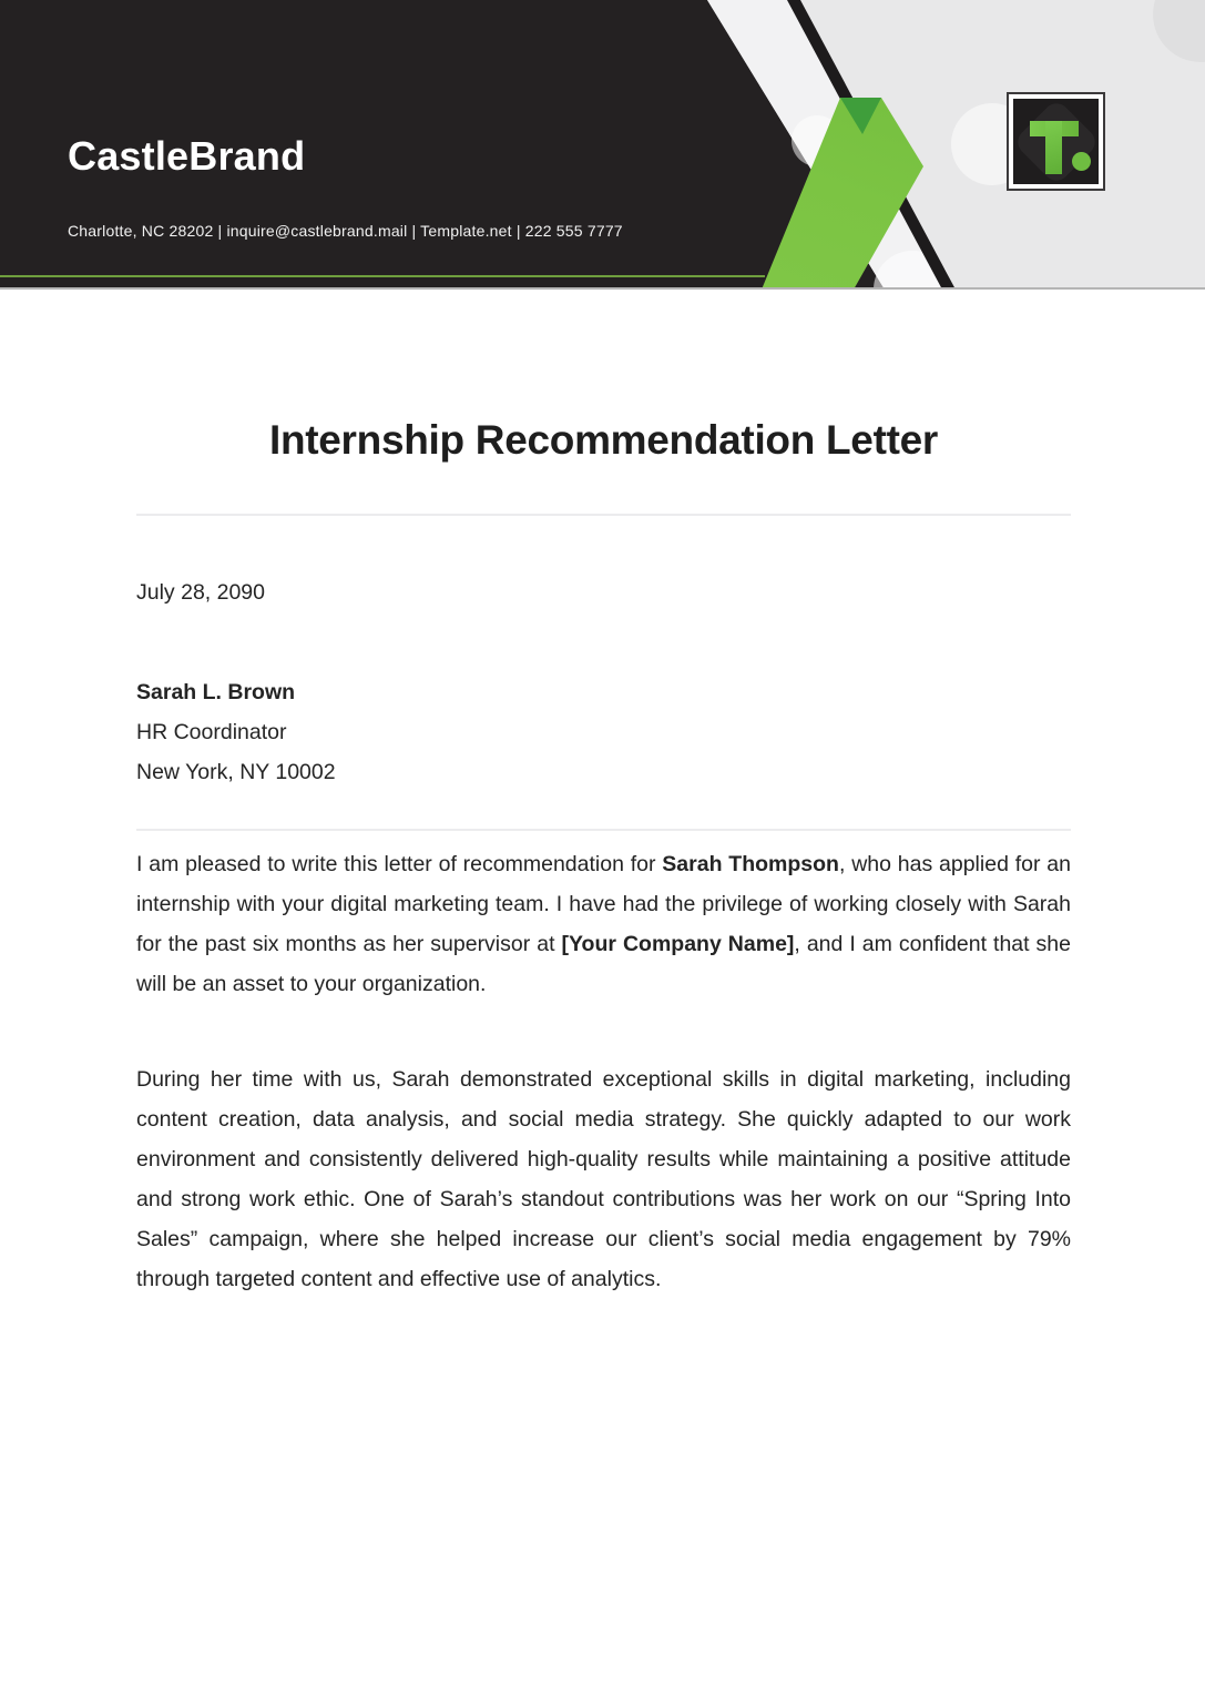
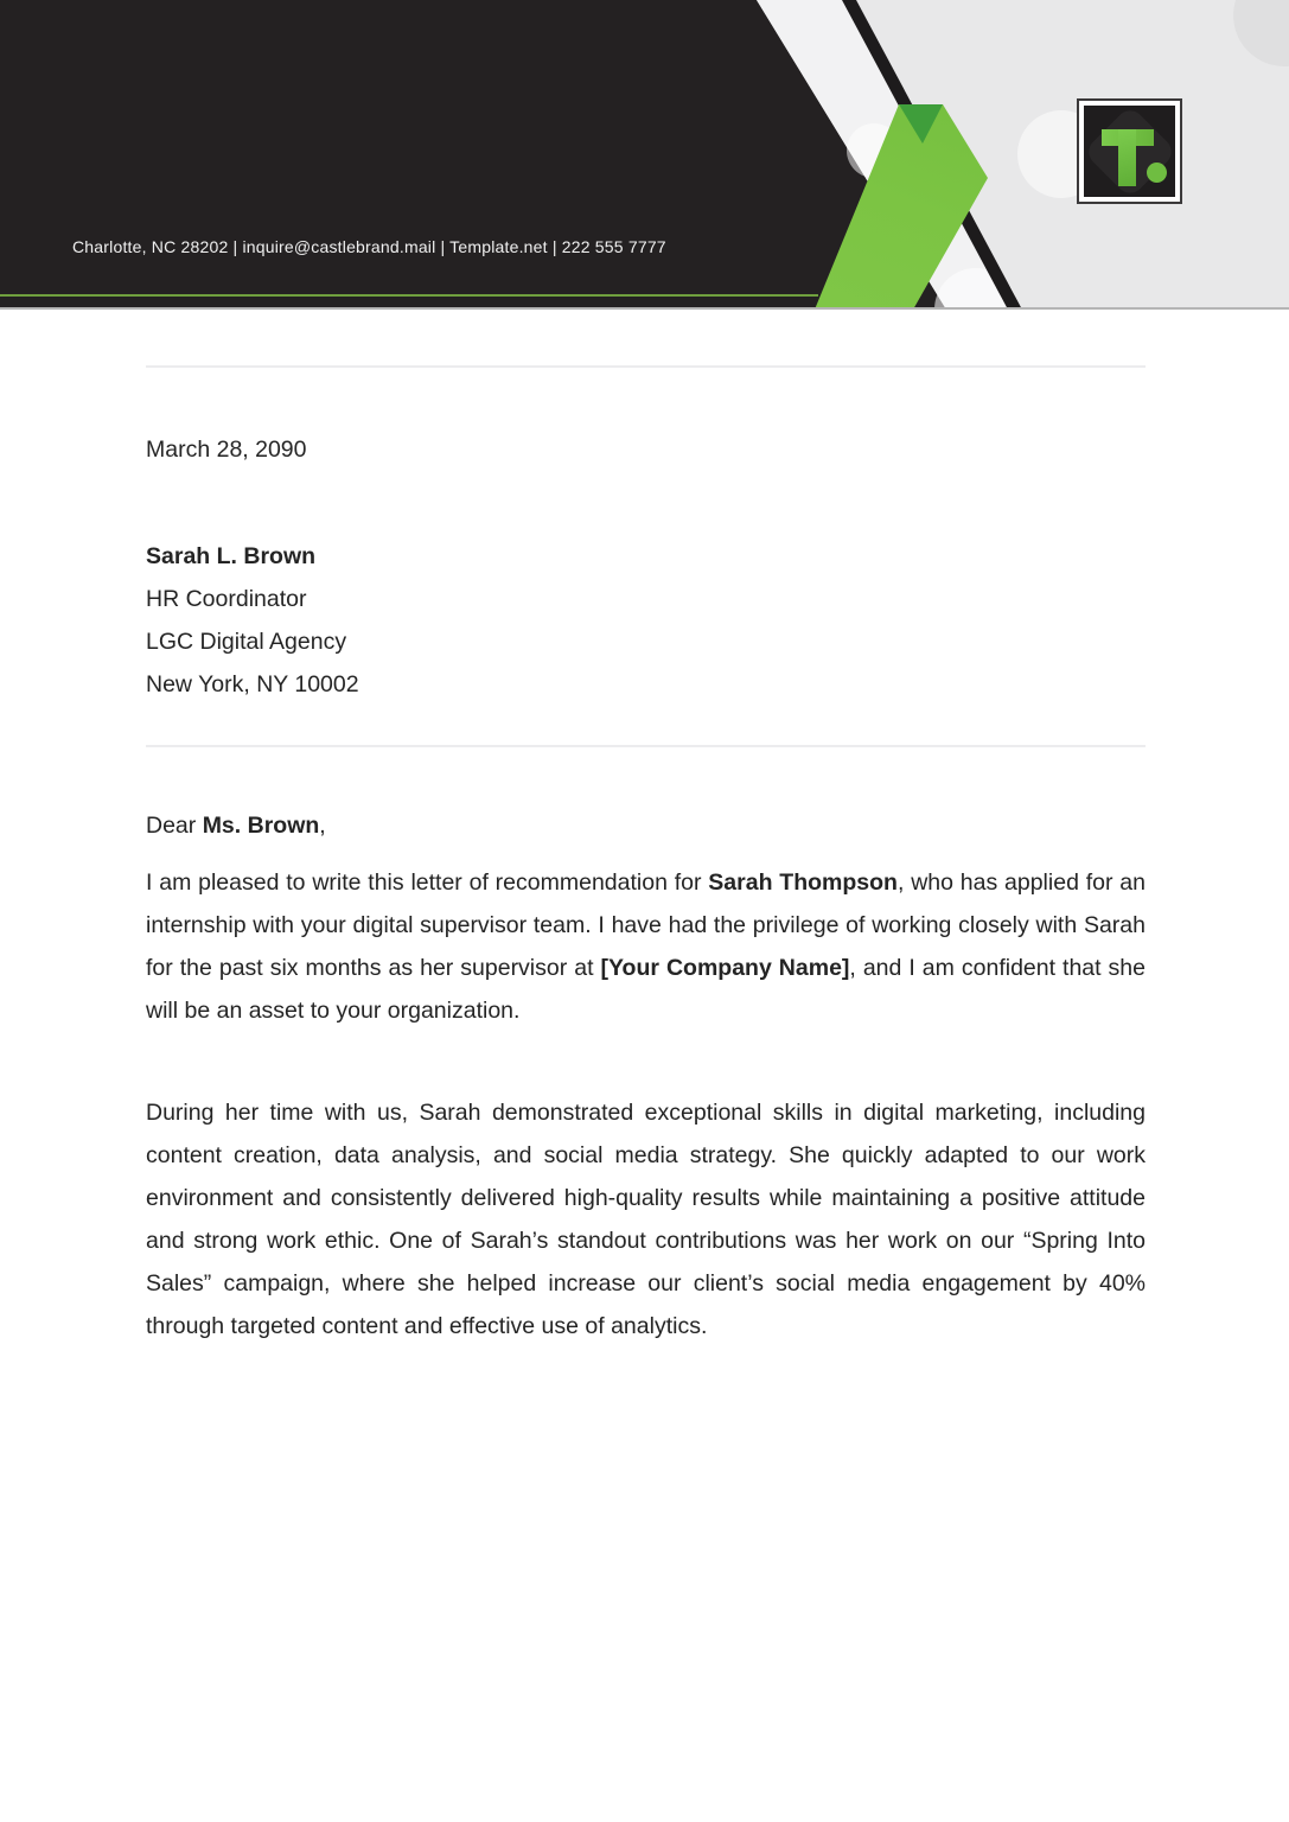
- CastleBrand
  Charlotte, NC 28202 | inquire@castlebrand.mail | Template.net | 222 555 7777
- Internship Recommendation Letter
- July 28, 2090
+ March 28, 2090
  Sarah L. Brown
  HR Coordinator
+ LGC Digital Agency
  New York, NY 10002
+ Dear Ms. Brown,
- I am pleased to write this letter of recommendation for Sarah Thompson, who has applied for an internship with your digital marketing team. I have had the privilege of working closely with Sarah for the past six months as her supervisor at [Your Company Name], and I am confident that she will be an asset to your organization.
+ I am pleased to write this letter of recommendation for Sarah Thompson, who has applied for an internship with your digital supervisor team. I have had the privilege of working closely with Sarah for the past six months as her supervisor at [Your Company Name], and I am confident that she will be an asset to your organization.
- During her time with us, Sarah demonstrated exceptional skills in digital marketing, including content creation, data analysis, and social media strategy. She quickly adapted to our work environment and consistently delivered high-quality results while maintaining a positive attitude and strong work ethic. One of Sarah’s standout contributions was her work on our “Spring Into Sales” campaign, where she helped increase our client’s social media engagement by 79% through targeted content and effective use of analytics.
+ During her time with us, Sarah demonstrated exceptional skills in digital marketing, including content creation, data analysis, and social media strategy. She quickly adapted to our work environment and consistently delivered high-quality results while maintaining a positive attitude and strong work ethic. One of Sarah’s standout contributions was her work on our “Spring Into Sales” campaign, where she helped increase our client’s social media engagement by 40% through targeted content and effective use of analytics.
